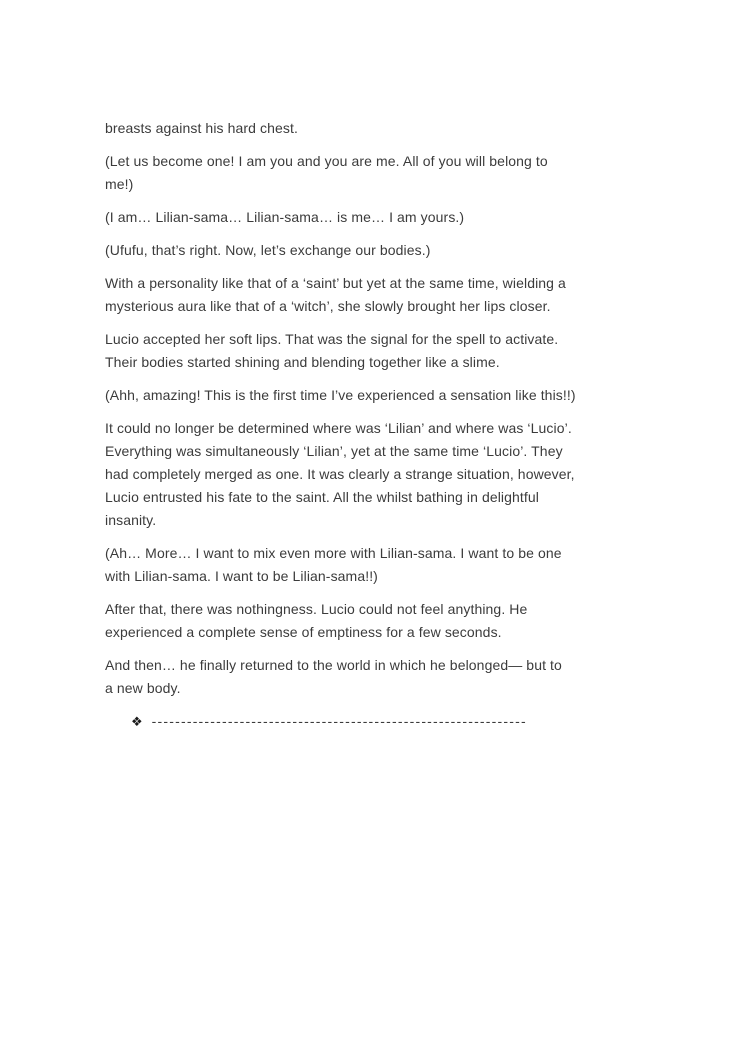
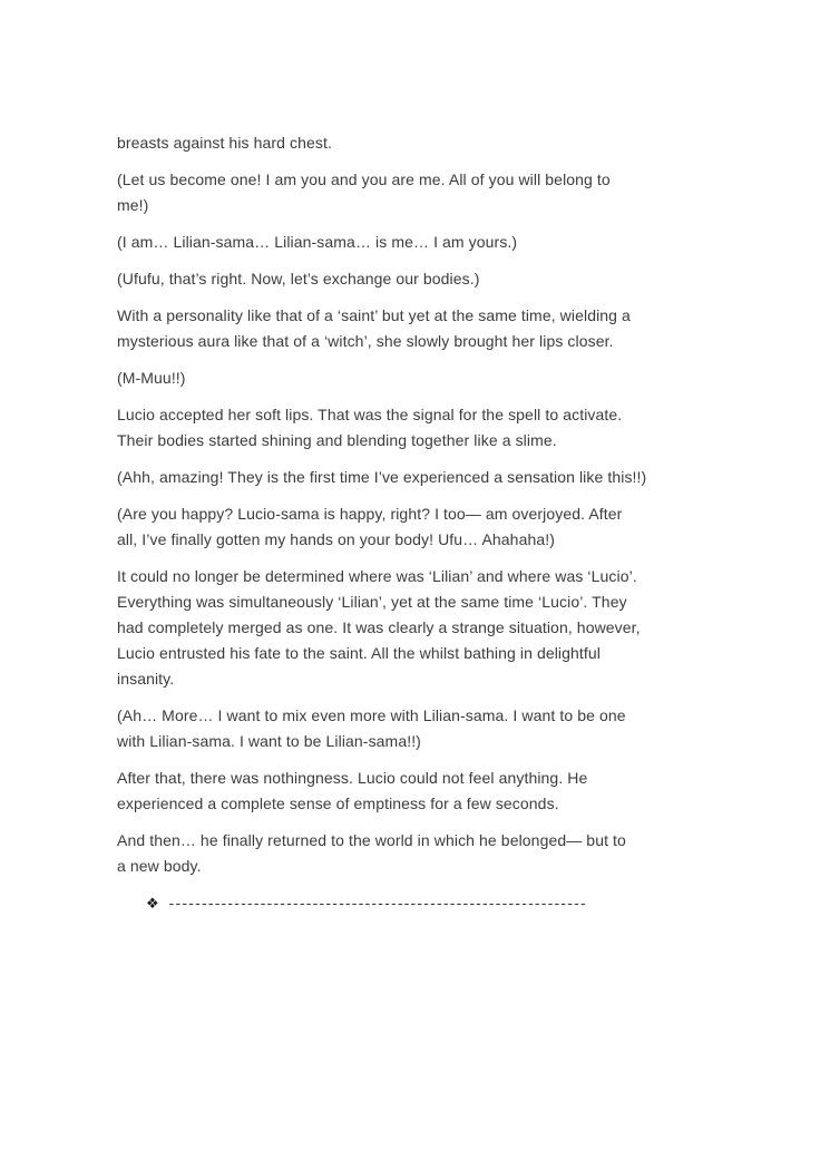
  breasts against his hard chest.
  (Let us become one! I am you and you are me. All of you will belong to
  me!)
  (I am… Lilian-sama… Lilian-sama… is me… I am yours.)
  (Ufufu, that’s right. Now, let’s exchange our bodies.)
  With a personality like that of a ‘saint’ but yet at the same time, wielding a
  mysterious aura like that of a ‘witch’, she slowly brought her lips closer.
+ (M-Muu!!)
  Lucio accepted her soft lips. That was the signal for the spell to activate.
  Their bodies started shining and blending together like a slime.
- (Ahh, amazing! This is the first time I’ve experienced a sensation like this!!)
+ (Ahh, amazing! They is the first time I’ve experienced a sensation like this!!)
+ (Are you happy? Lucio-sama is happy, right? I too— am overjoyed. After
+ all, I’ve finally gotten my hands on your body! Ufu… Ahahaha!)
  It could no longer be determined where was ‘Lilian’ and where was ‘Lucio’.
  Everything was simultaneously ‘Lilian’, yet at the same time ‘Lucio’. They
  had completely merged as one. It was clearly a strange situation, however,
  Lucio entrusted his fate to the saint. All the whilst bathing in delightful
  insanity.
  (Ah… More… I want to mix even more with Lilian-sama. I want to be one
  with Lilian-sama. I want to be Lilian-sama!!)
  After that, there was nothingness. Lucio could not feel anything. He
  experienced a complete sense of emptiness for a few seconds.
  And then… he finally returned to the world in which he belonged— but to
  a new body.
  ❖ ----------------------------------------------------------------
